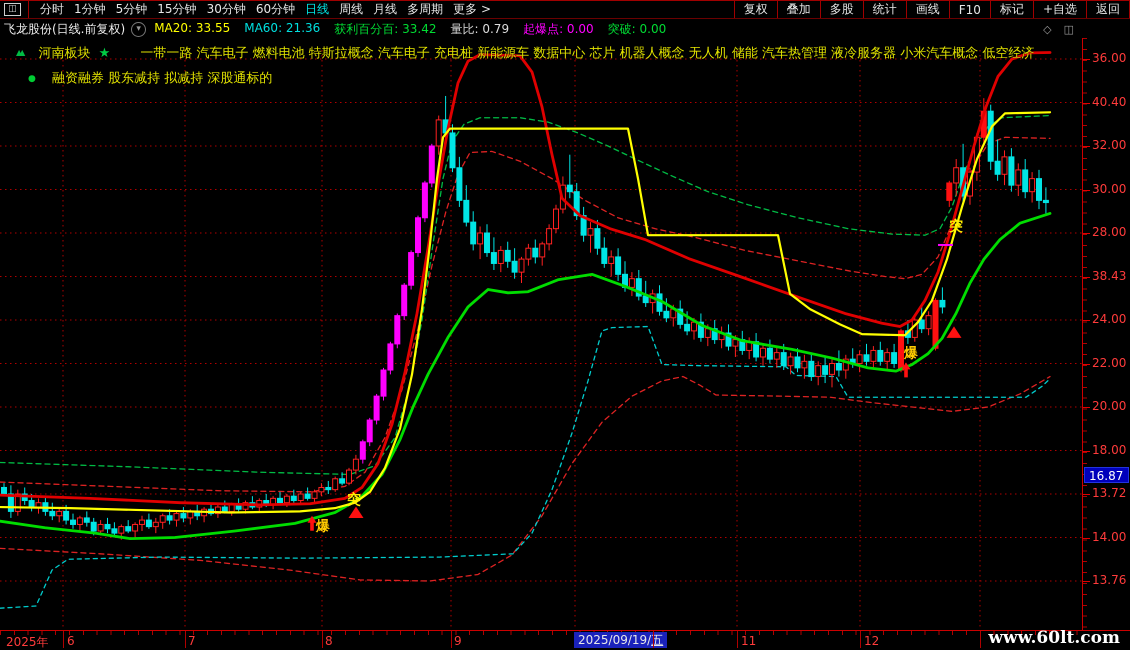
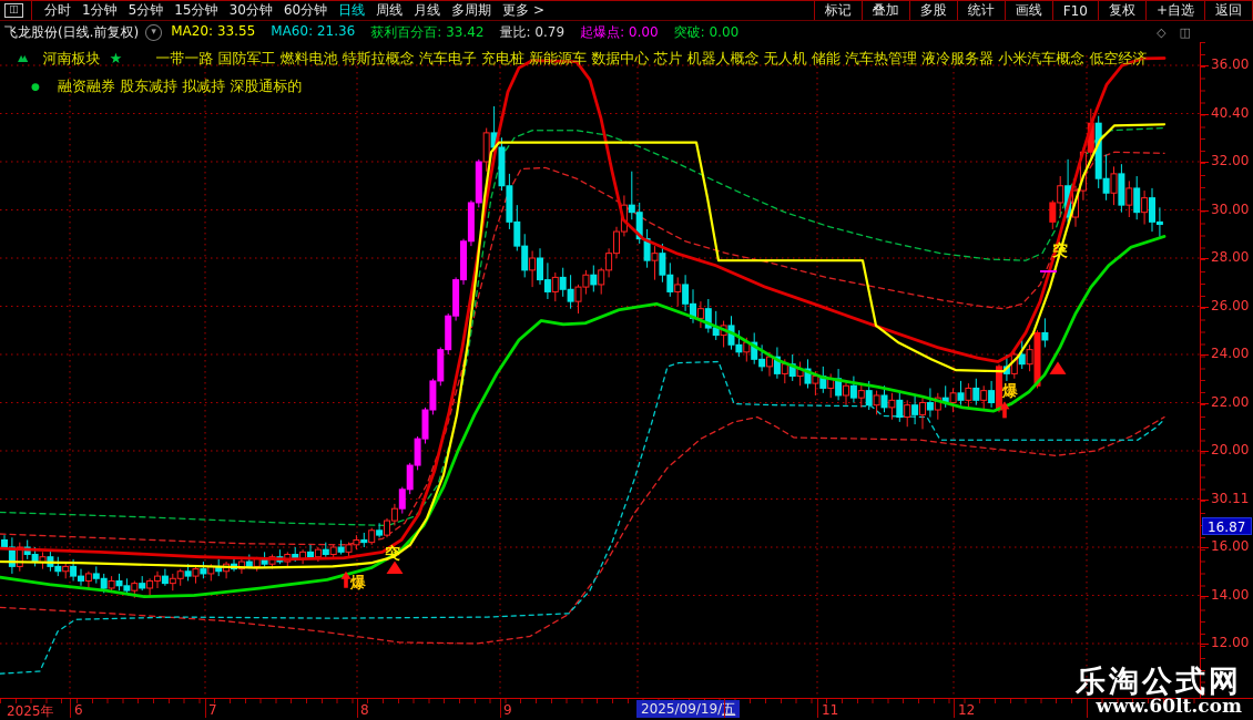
  ◫
  分时
  1分钟
  5分钟
  15分钟
  30分钟
  60分钟
  日线
  周线
  月线
  多周期
  更多 >
- 复权
+ 标记
  叠加
  多股
  统计
  画线
  F10
- 标记
+ 复权
  +自选
  返回
  飞龙股份(日线.前复权)
  ▾
  MA20: 33.55
  MA60: 21.36
  获利百分百: 33.42
  量比: 0.79
  起爆点: 0.00
  突破: 0.00
  ◇
  ◫
  爆
  突
  爆
  突
- ▲▲ 河南板块 ★ 一带一路 汽车电子 燃料电池 特斯拉概念 汽车电子 充电桩 新能源车 数据中心 芯片 机器人概念 无人机 储能 汽车热管理 液冷服务器 小米汽车概念 低空经济
+ ▲▲ 河南板块 ★ 一带一路 国防军工 燃料电池 特斯拉概念 汽车电子 充电桩 新能源车 数据中心 芯片 机器人概念 无人机 储能 汽车热管理 液冷服务器 小米汽车概念 低空经济
  ● 融资融券 股东减持 拟减持 深股通标的
  16.87
  36.00
  40.40
  32.00
  30.00
  28.00
- 38.43
+ 26.00
  24.00
  22.00
  20.00
- 18.00
+ 30.11
- 13.72
+ 16.00
  14.00
- 13.76
+ 12.00
  2025年
  2025/09/19/五
  6
  7
  8
  9
  11
  12
+ 乐淘公式网
  www.60lt.com
